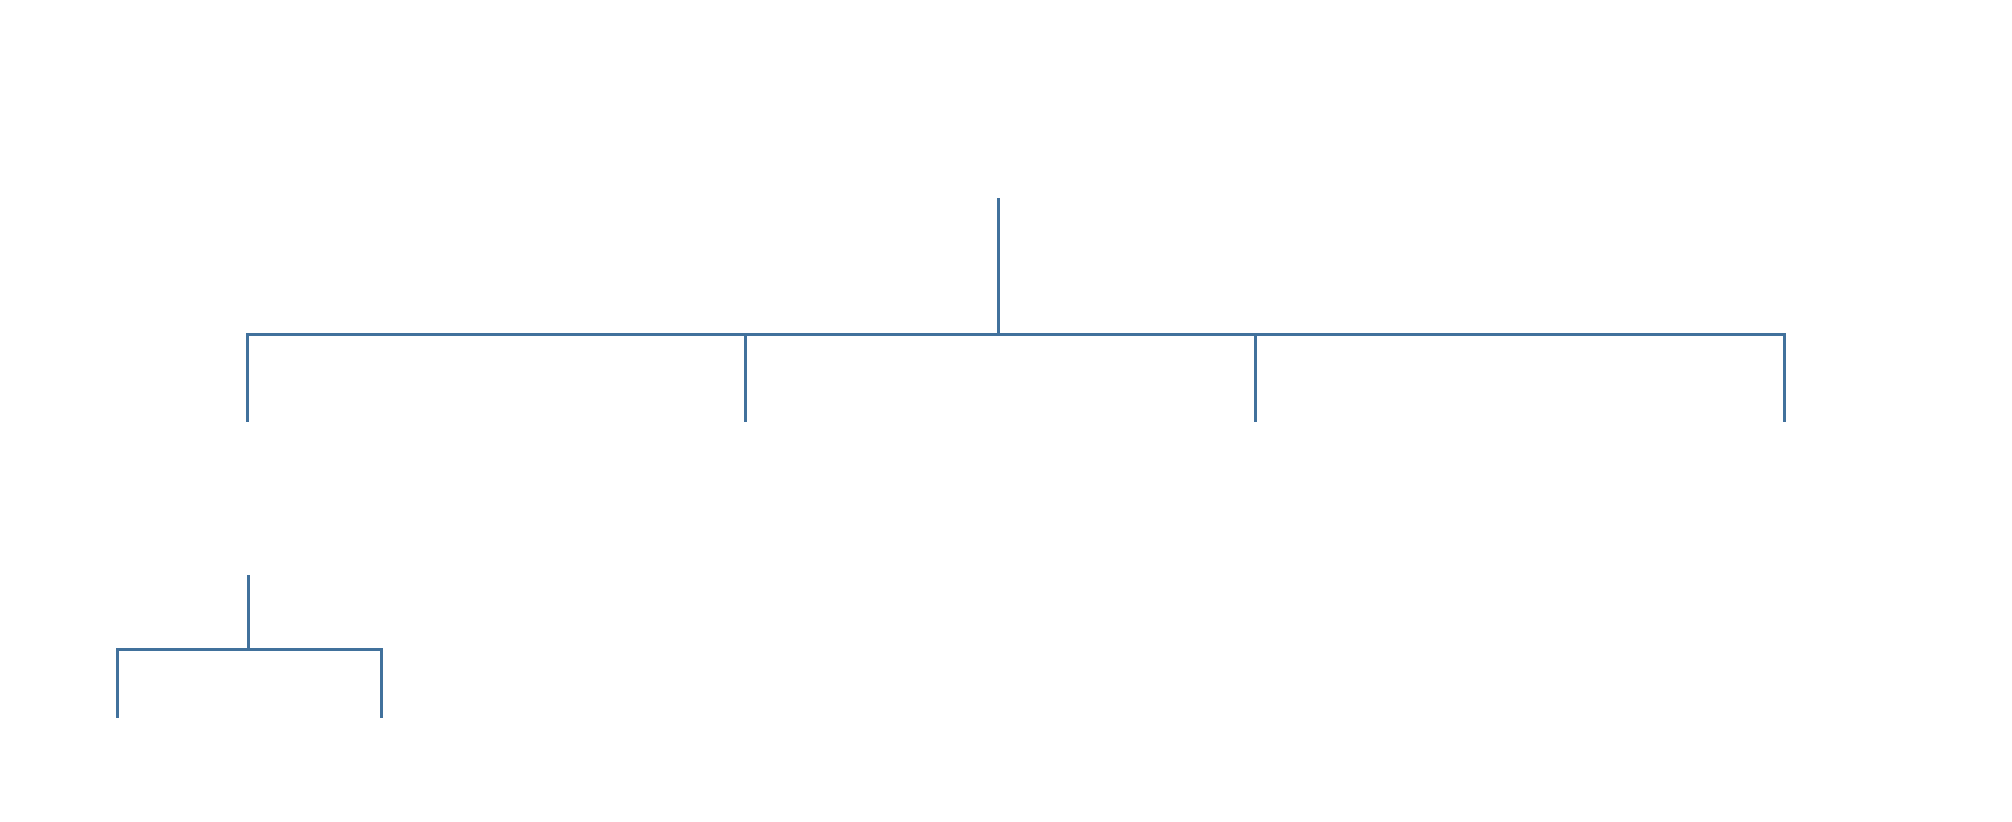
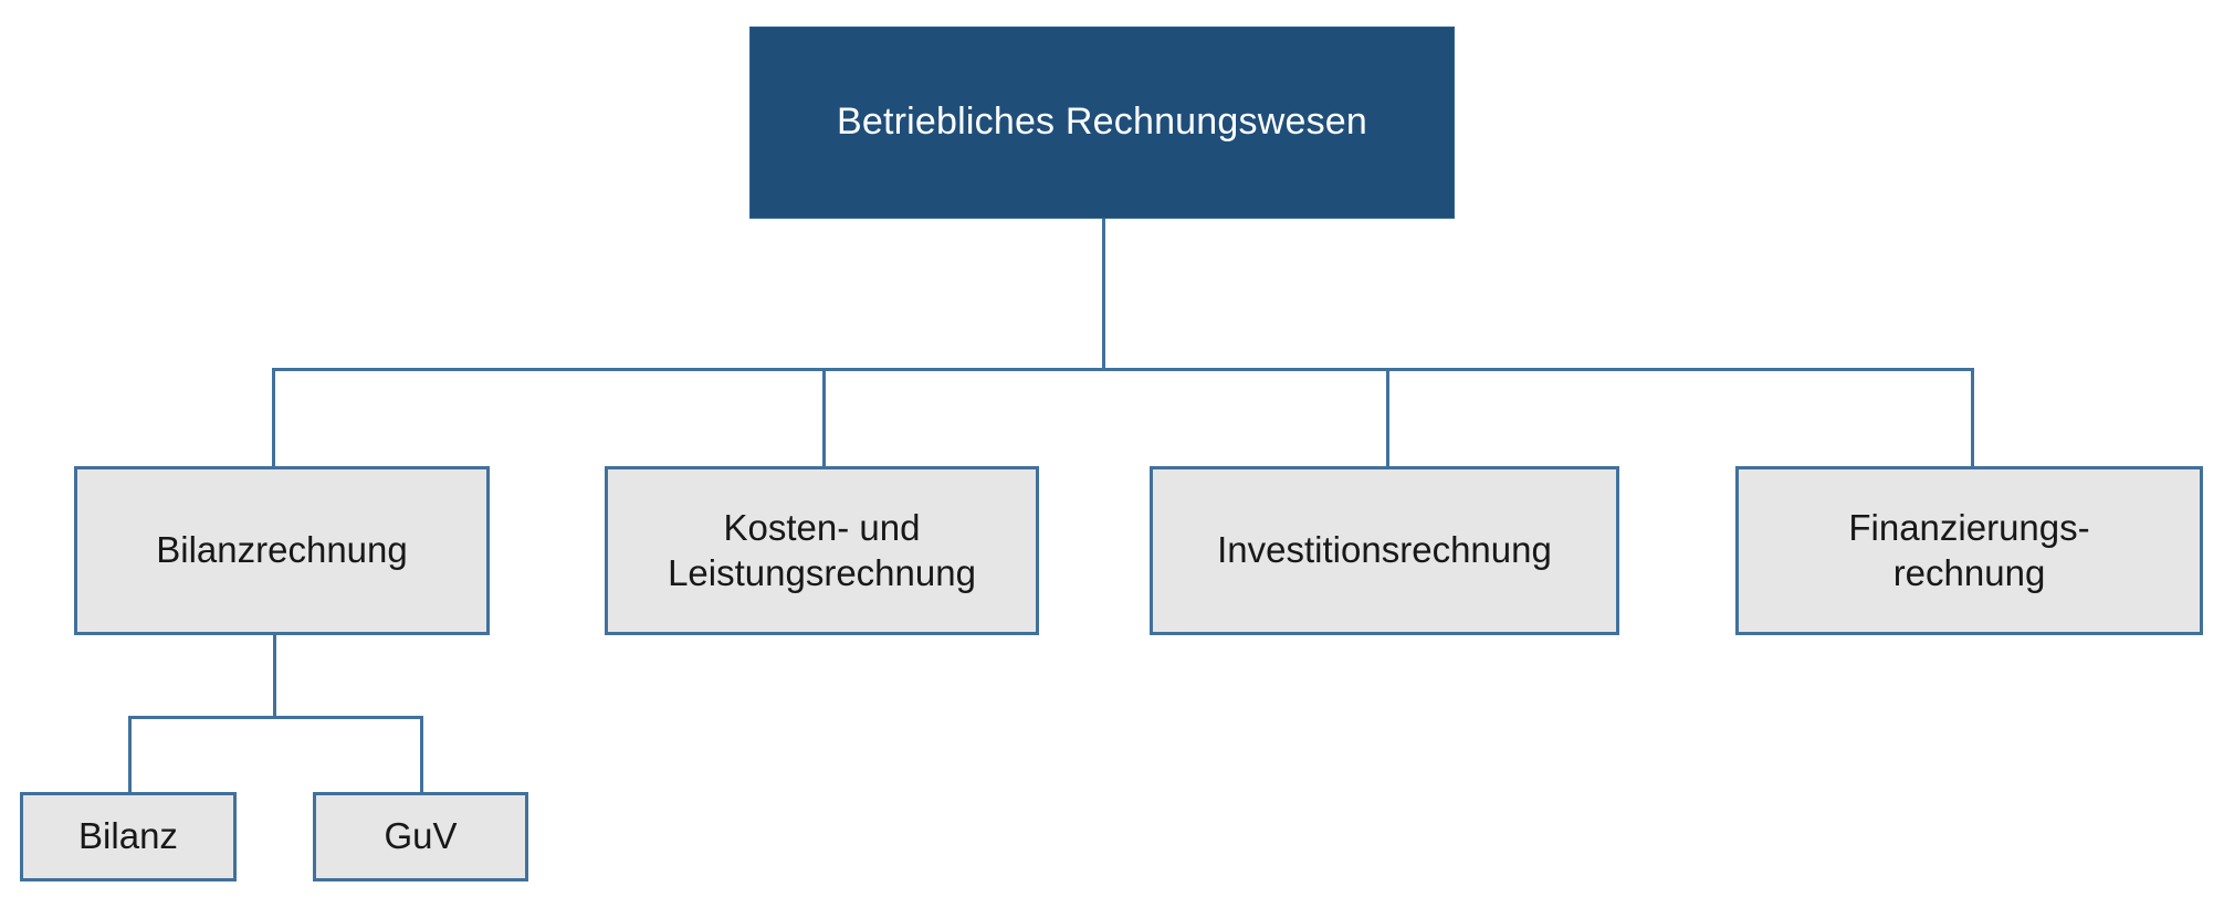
+ Betriebliches Rechnungswesen
+ Bilanzrechnung
+ Kosten- und
+ Leistungsrechnung
+ Investitionsrechnung
+ Finanzierungs-
+ rechnung
+ Bilanz
+ GuV
